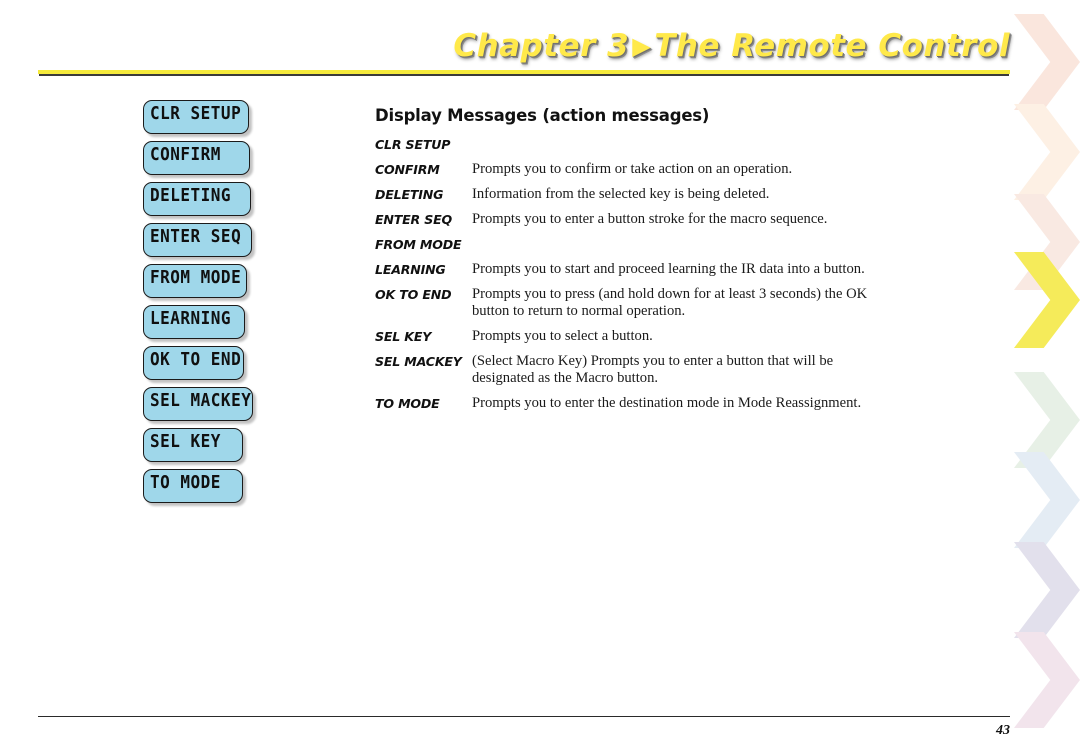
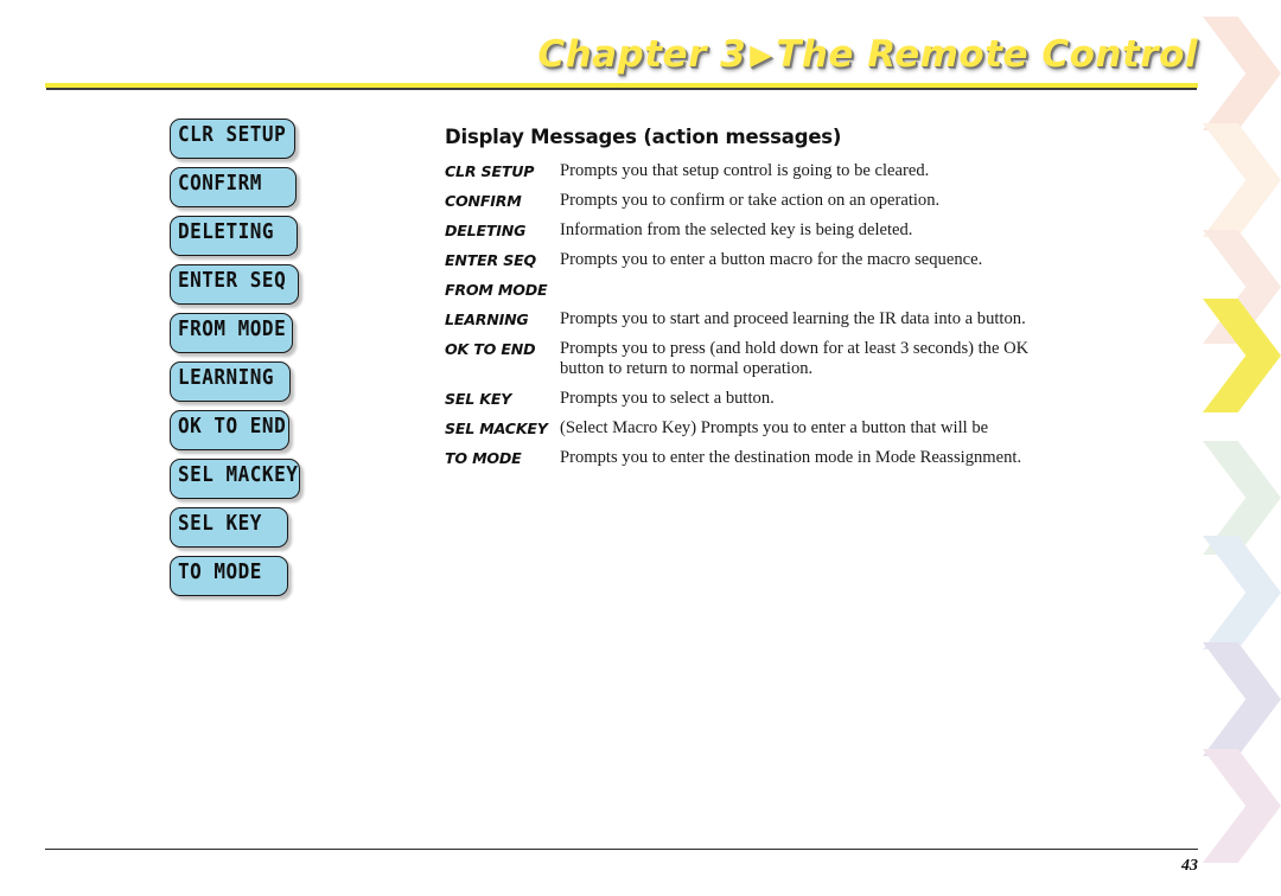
  Chapter 3▶The Remote Control
  CLR SETUP
  CONFIRM
  DELETING
  ENTER SEQ
  FROM MODE
  LEARNING
  OK TO END
  SEL MACKEY
  SEL KEY
  TO MODE
  Display Messages (action messages)
  CLR SETUP
+ Prompts you that setup control is going to be cleared.
  CONFIRM
  Prompts you to confirm or take action on an operation.
  DELETING
  Information from the selected key is being deleted.
  ENTER SEQ
- Prompts you to enter a button stroke for the macro sequence.
+ Prompts you to enter a button macro for the macro sequence.
  FROM MODE
  LEARNING
  Prompts you to start and proceed learning the IR data into a button.
  OK TO END
  Prompts you to press (and hold down for at least 3 seconds) the OK
  button to return to normal operation.
  SEL KEY
  Prompts you to select a button.
  SEL MACKEY
  (Select Macro Key) Prompts you to enter a button that will be
- designated as the Macro button.
  TO MODE
  Prompts you to enter the destination mode in Mode Reassignment.
  43
